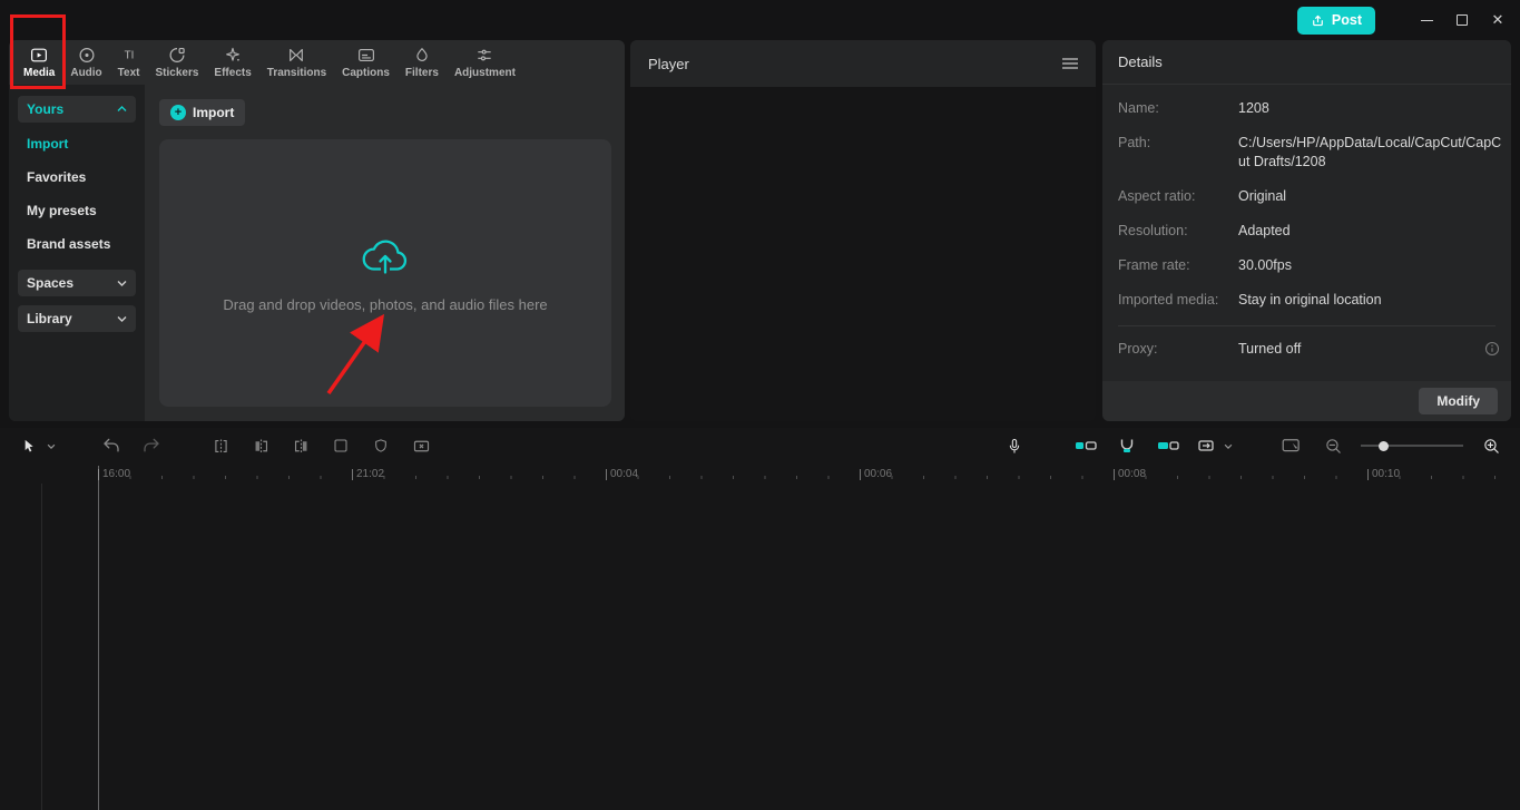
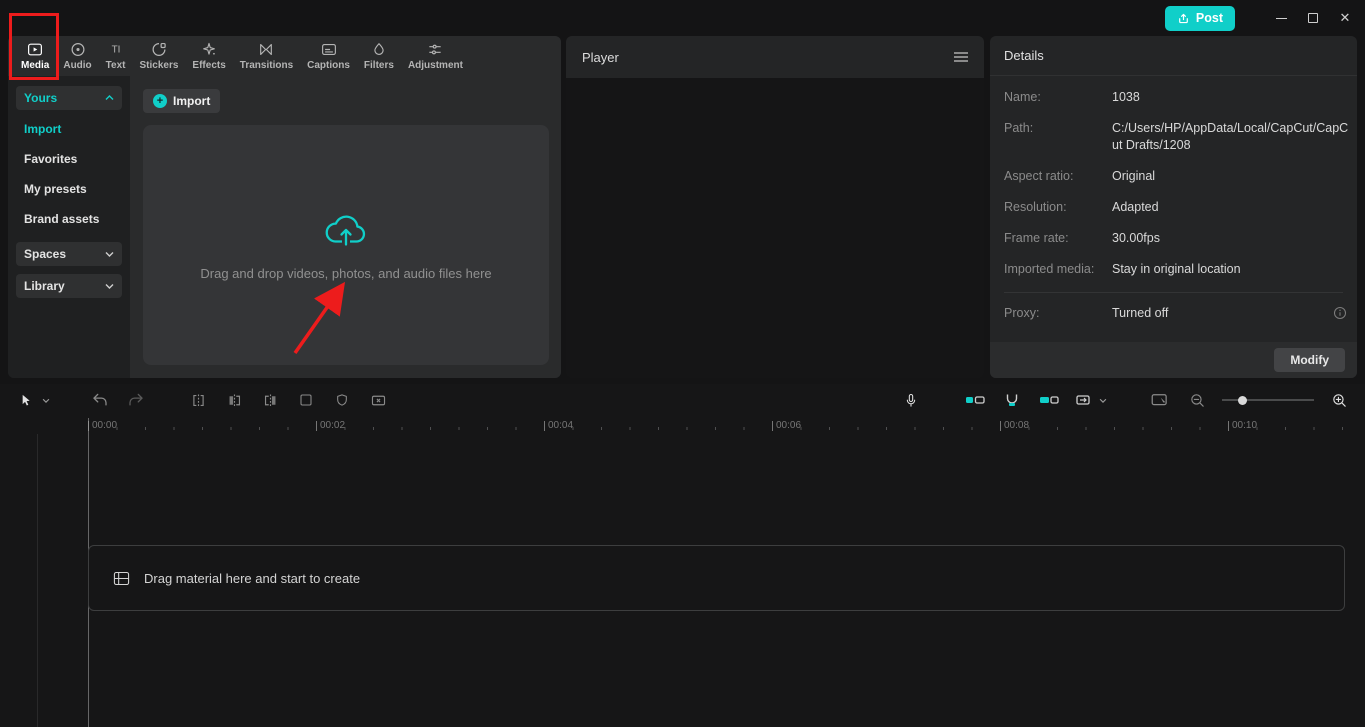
  Post
  ✕
  Media
  Audio
  TI
  Text
  Stickers
  Effects
  Transitions
  Captions
  Filters
  Adjustment
  Yours
  Import
  Favorites
  My presets
  Brand assets
  Spaces
  Library
  +
  Import
  Drag and drop videos, photos, and audio files here
  Player
  Details
  Name:
- 1208
+ 1038
  Path:
  C:/Users/HP/AppData/Local/CapCut/CapCut Drafts/1208
  Aspect ratio:
  Original
  Resolution:
  Adapted
  Frame rate:
  30.00fps
  Imported media:
  Stay in original location
  Proxy:
  Turned off
  Modify
- 16:00
+ 00:00
- 21:02
+ 00:02
  00:04
  00:06
  00:08
  00:10
+ Drag material here and start to create
